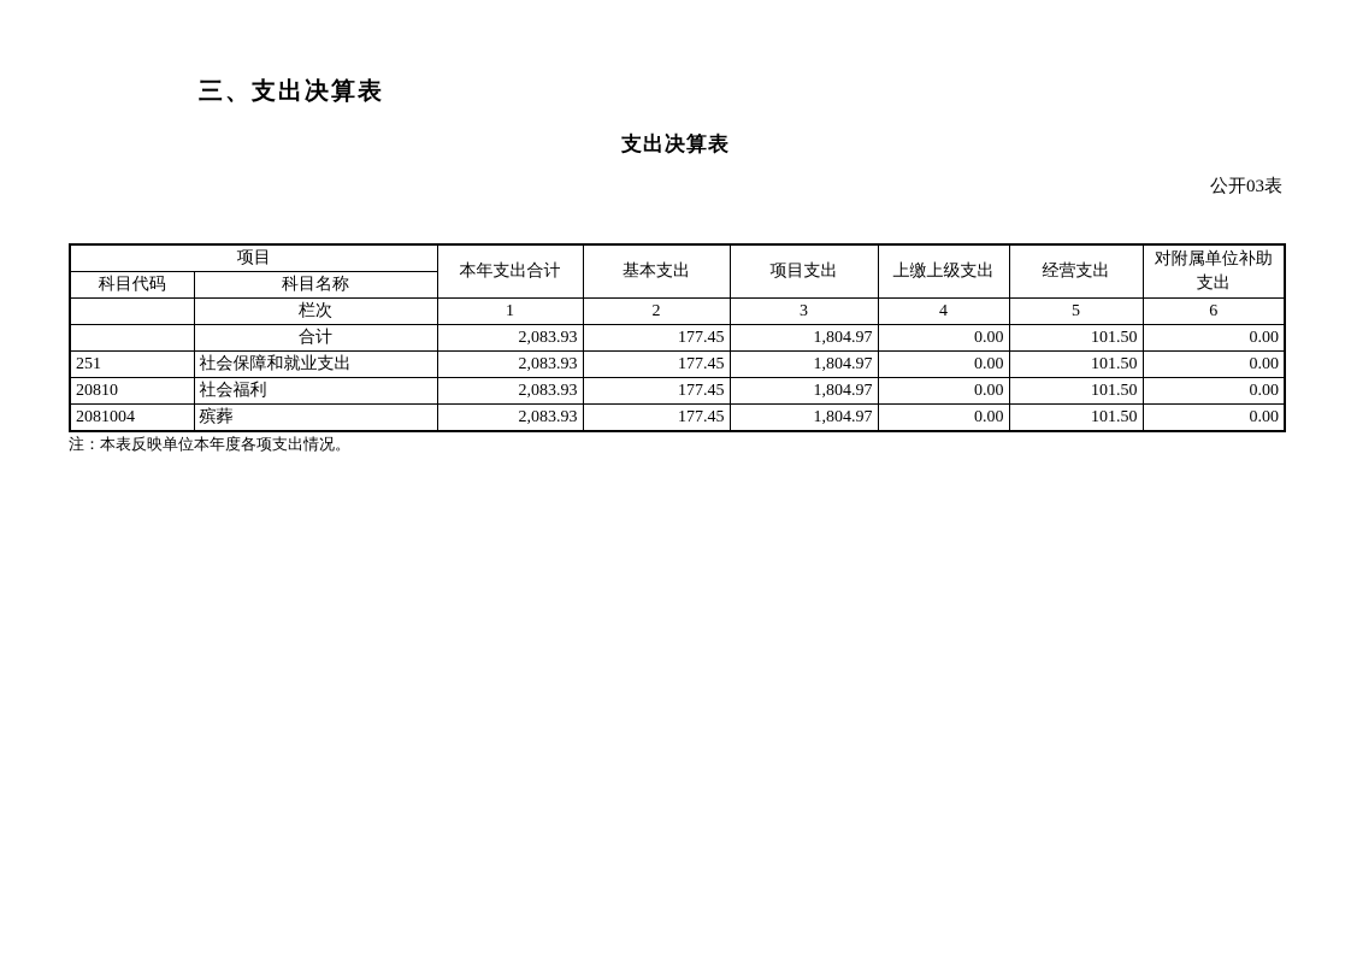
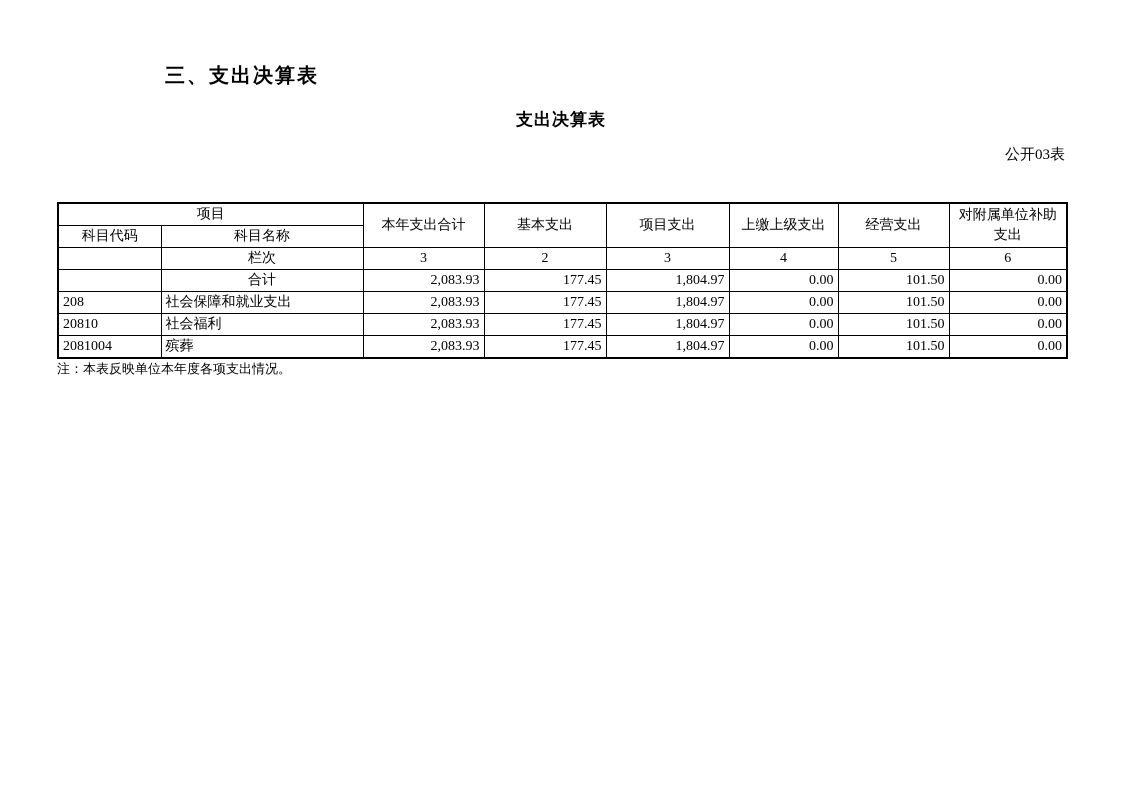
  三、支出决算表
  支出决算表
  公开03表
  项目	本年支出合计	基本支出	项目支出	上缴上级支出	经营支出	对附属单位补助支出
  科目代码	科目名称
- 	栏次	1	2	3	4	5	6
+ 	栏次	3	2	3	4	5	6
  	合计	2,083.93	177.45	1,804.97	0.00	101.50	0.00
- 251	社会保障和就业支出	2,083.93	177.45	1,804.97	0.00	101.50	0.00
+ 208	社会保障和就业支出	2,083.93	177.45	1,804.97	0.00	101.50	0.00
  20810	社会福利	2,083.93	177.45	1,804.97	0.00	101.50	0.00
  2081004	殡葬	2,083.93	177.45	1,804.97	0.00	101.50	0.00
  注：本表反映单位本年度各项支出情况。
